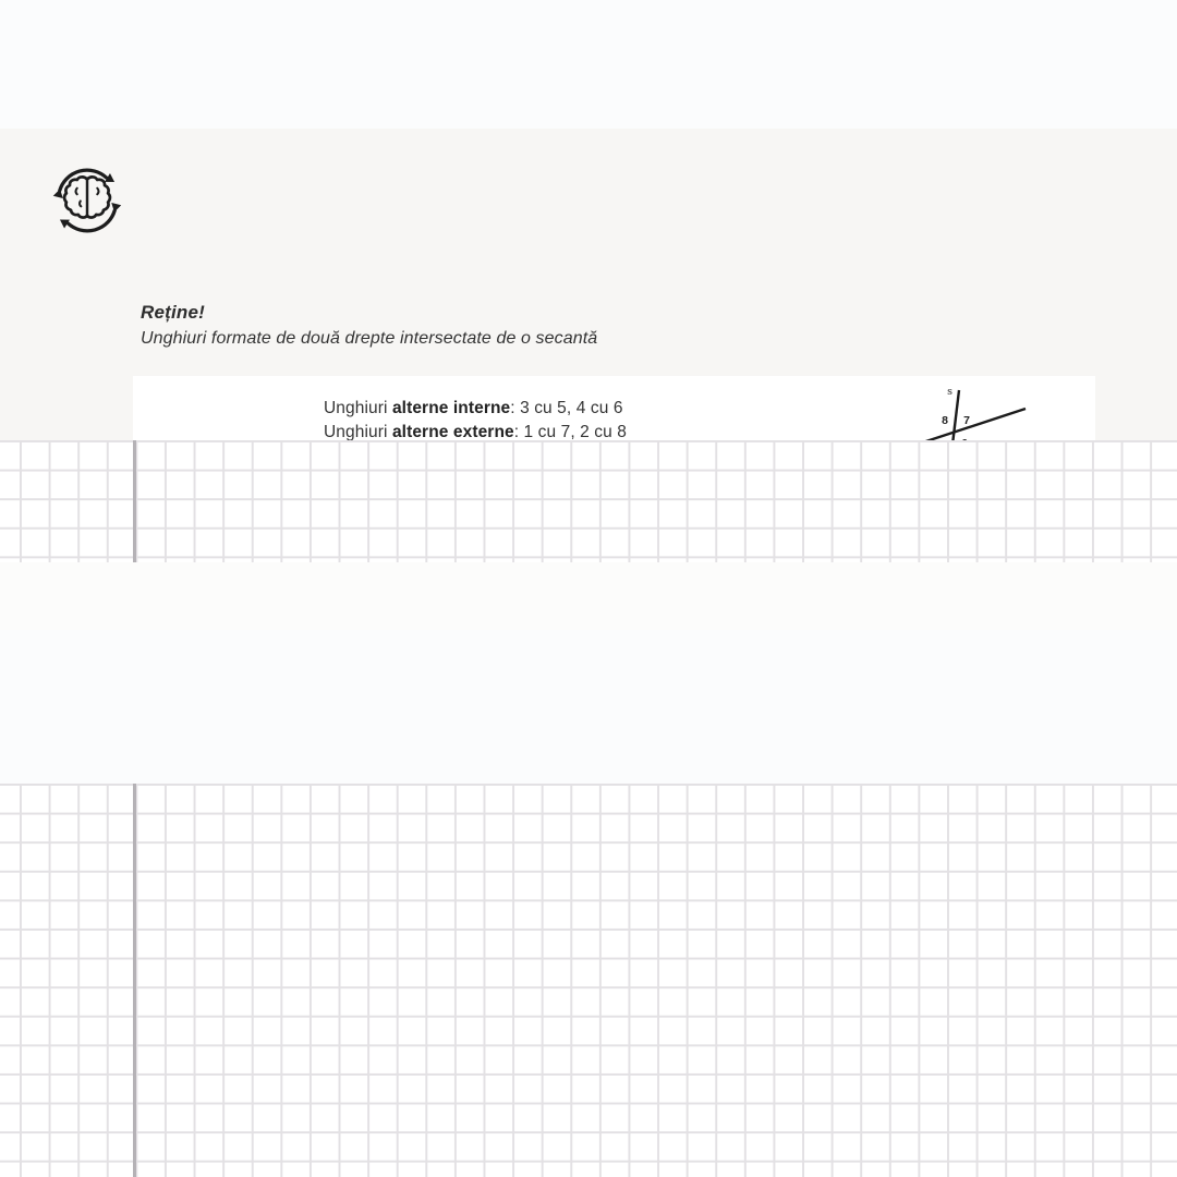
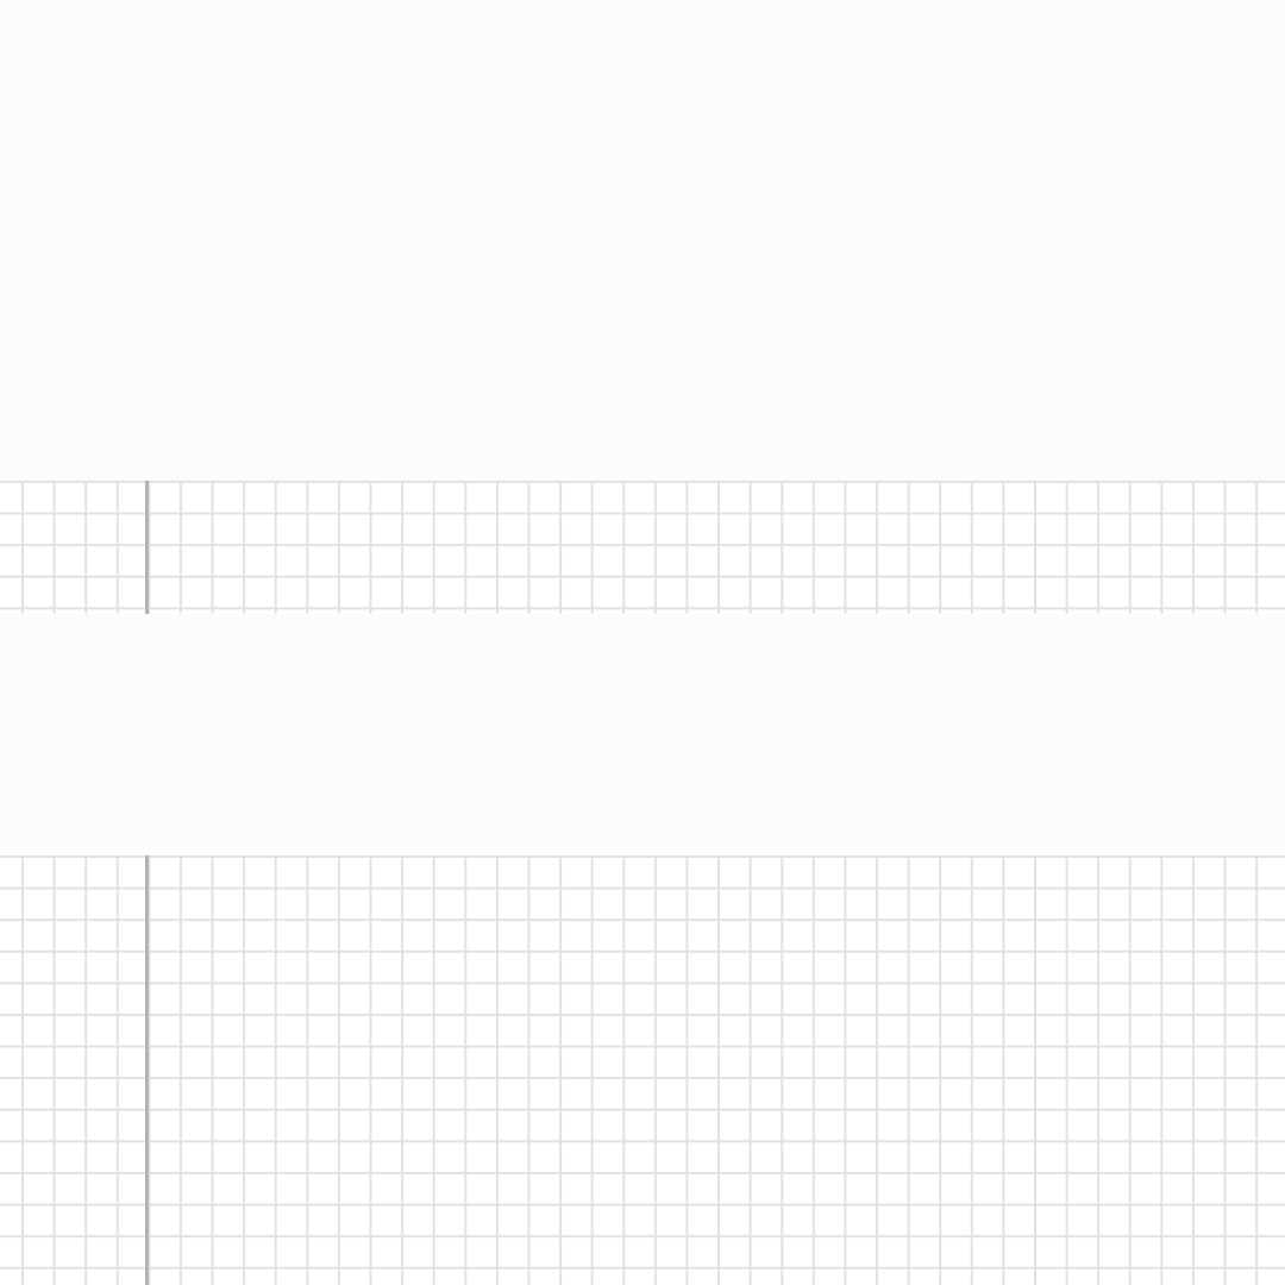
- Reține!
- Unghiuri formate de două drepte intersectate de o secantă
- Unghiuri alterne interne: 3 cu 5, 4 cu 6
- Unghiuri alterne externe: 1 cu 7, 2 cu 8
- s
- 8
- 7
